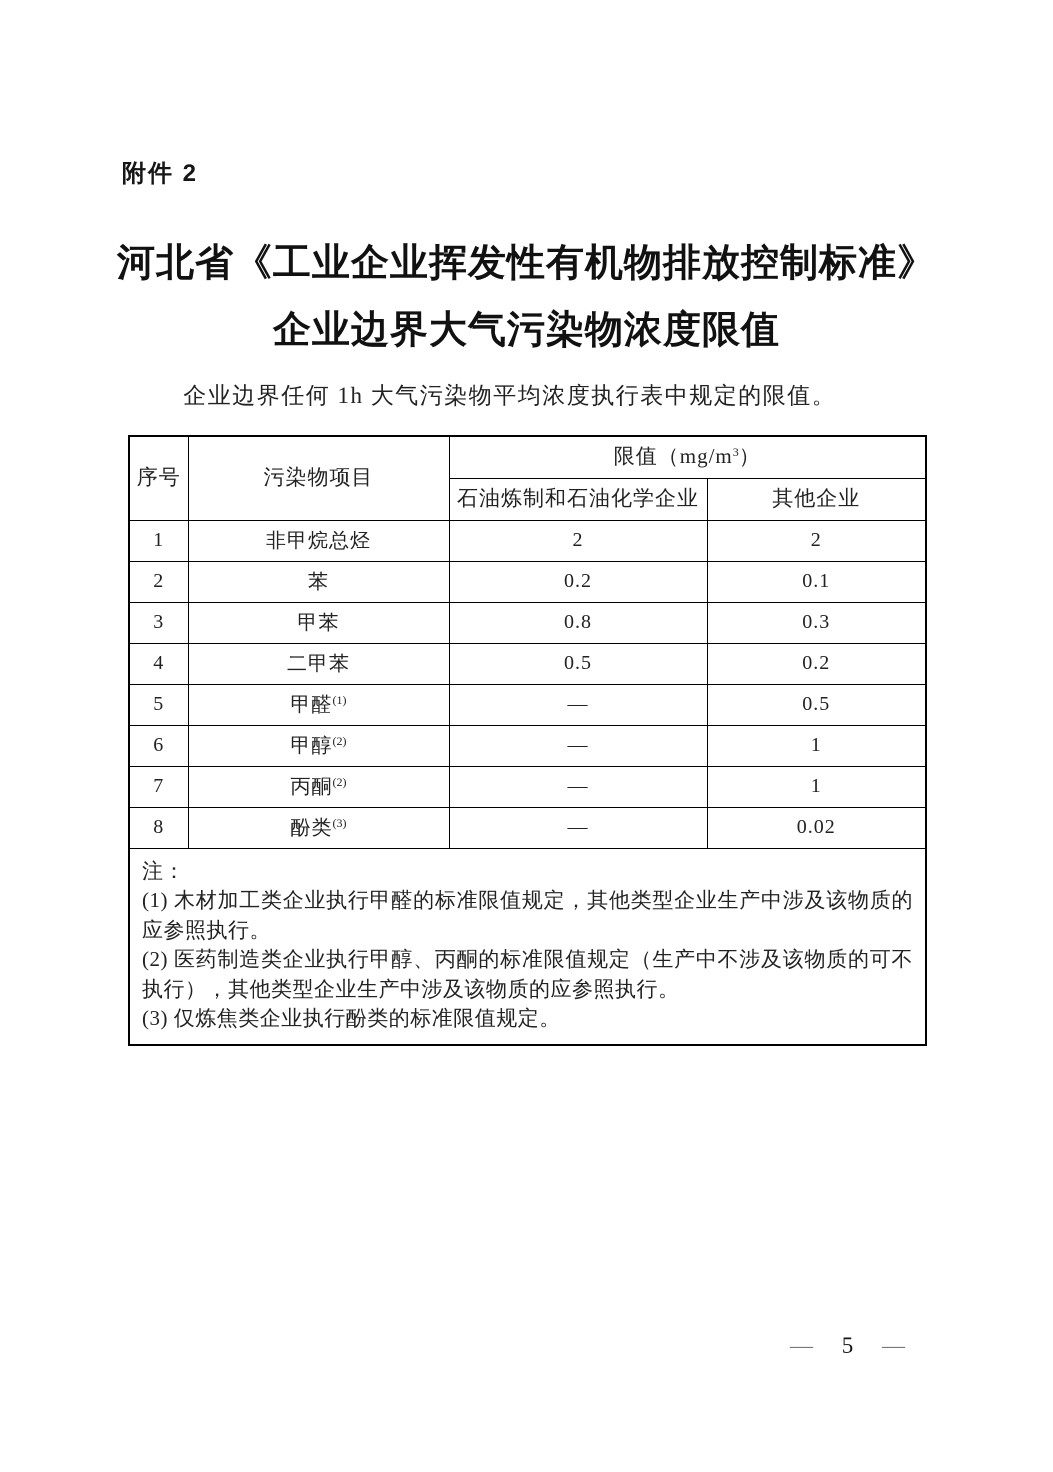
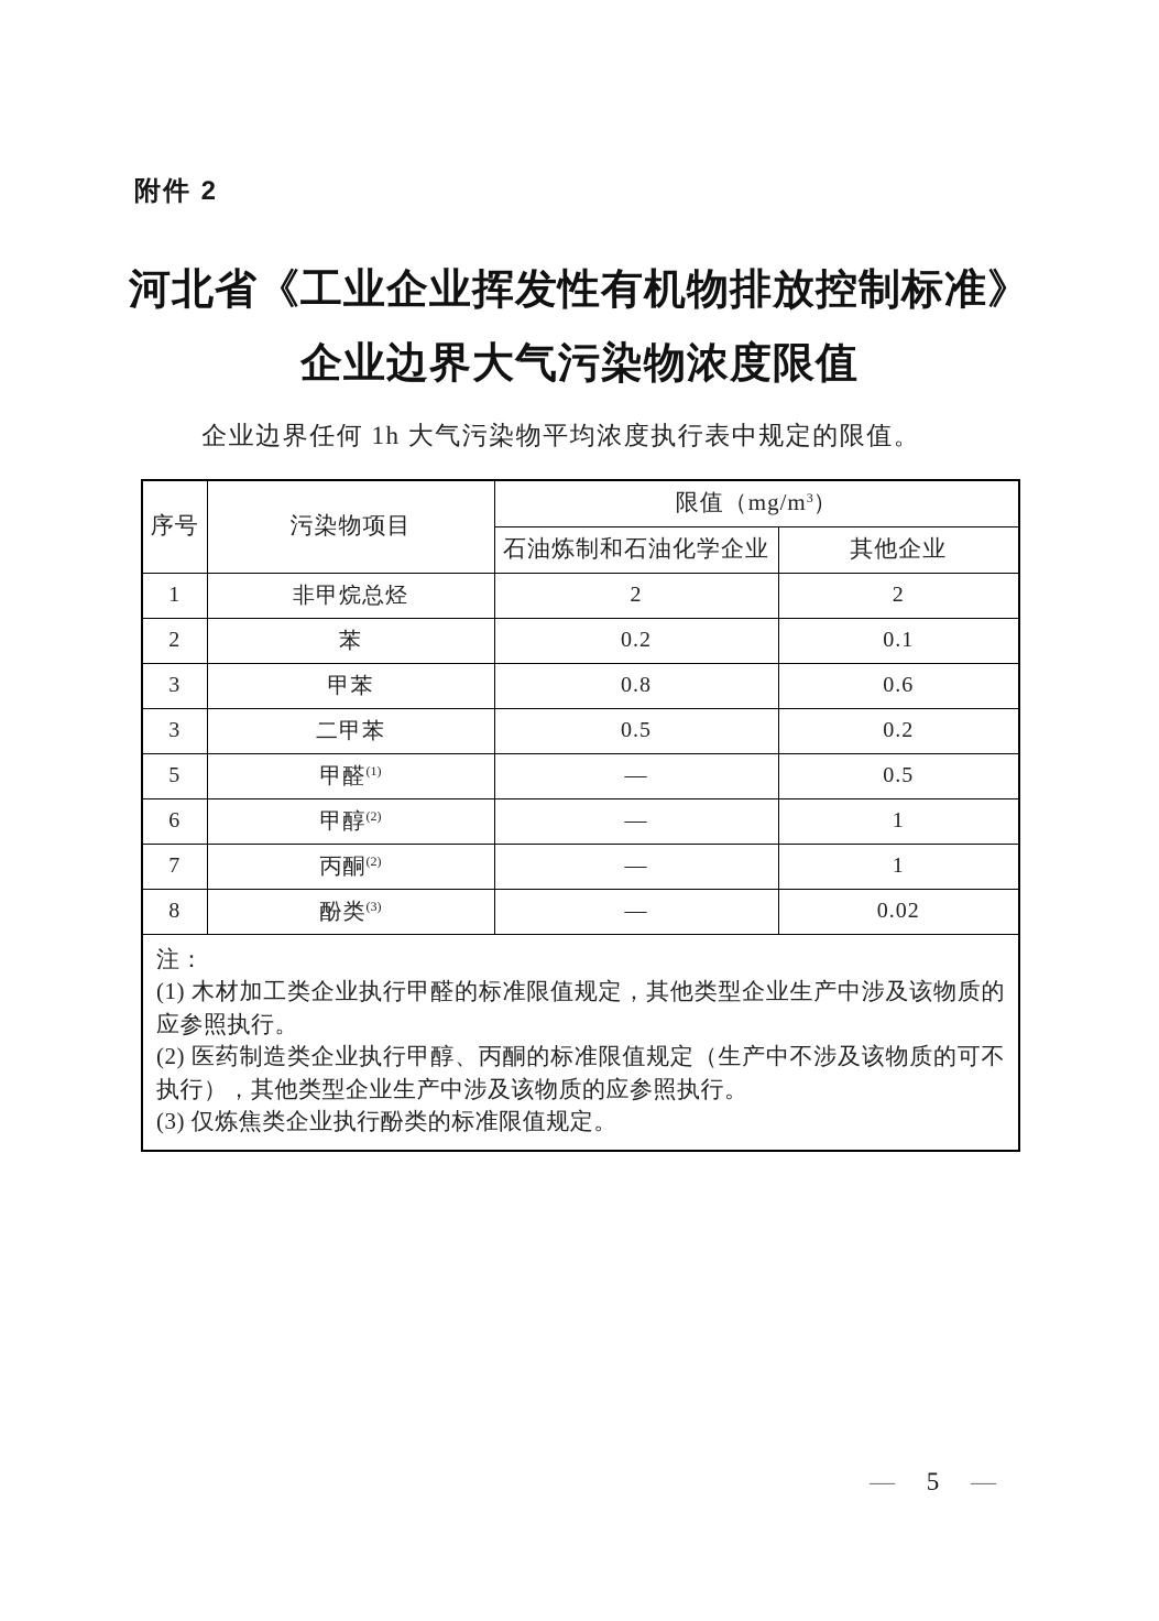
  附件 2
  河北省《工业企业挥发性有机物排放控制标准》
  企业边界大气污染物浓度限值
  企业边界任何 1h 大气污染物平均浓度执行表中规定的限值。
  序号	污染物项目	限值（mg/m3）
  石油炼制和石油化学企业	其他企业
  1	非甲烷总烃	2	2
  2	苯	0.2	0.1
- 3	甲苯	0.8	0.3
+ 3	甲苯	0.8	0.6
- 4	二甲苯	0.5	0.2
+ 3	二甲苯	0.5	0.2
  5	甲醛(1)	—	0.5
  6	甲醇(2)	—	1
  7	丙酮(2)	—	1
  8	酚类(3)	—	0.02
  注： (1) 木材加工类企业执行甲醛的标准限值规定，其他类型企业生产中涉及该物质的应参照执行。 (2) 医药制造类企业执行甲醇、丙酮的标准限值规定（生产中不涉及该物质的可不执行），其他类型企业生产中涉及该物质的应参照执行。 (3) 仅炼焦类企业执行酚类的标准限值规定。
  —
  5
  —
